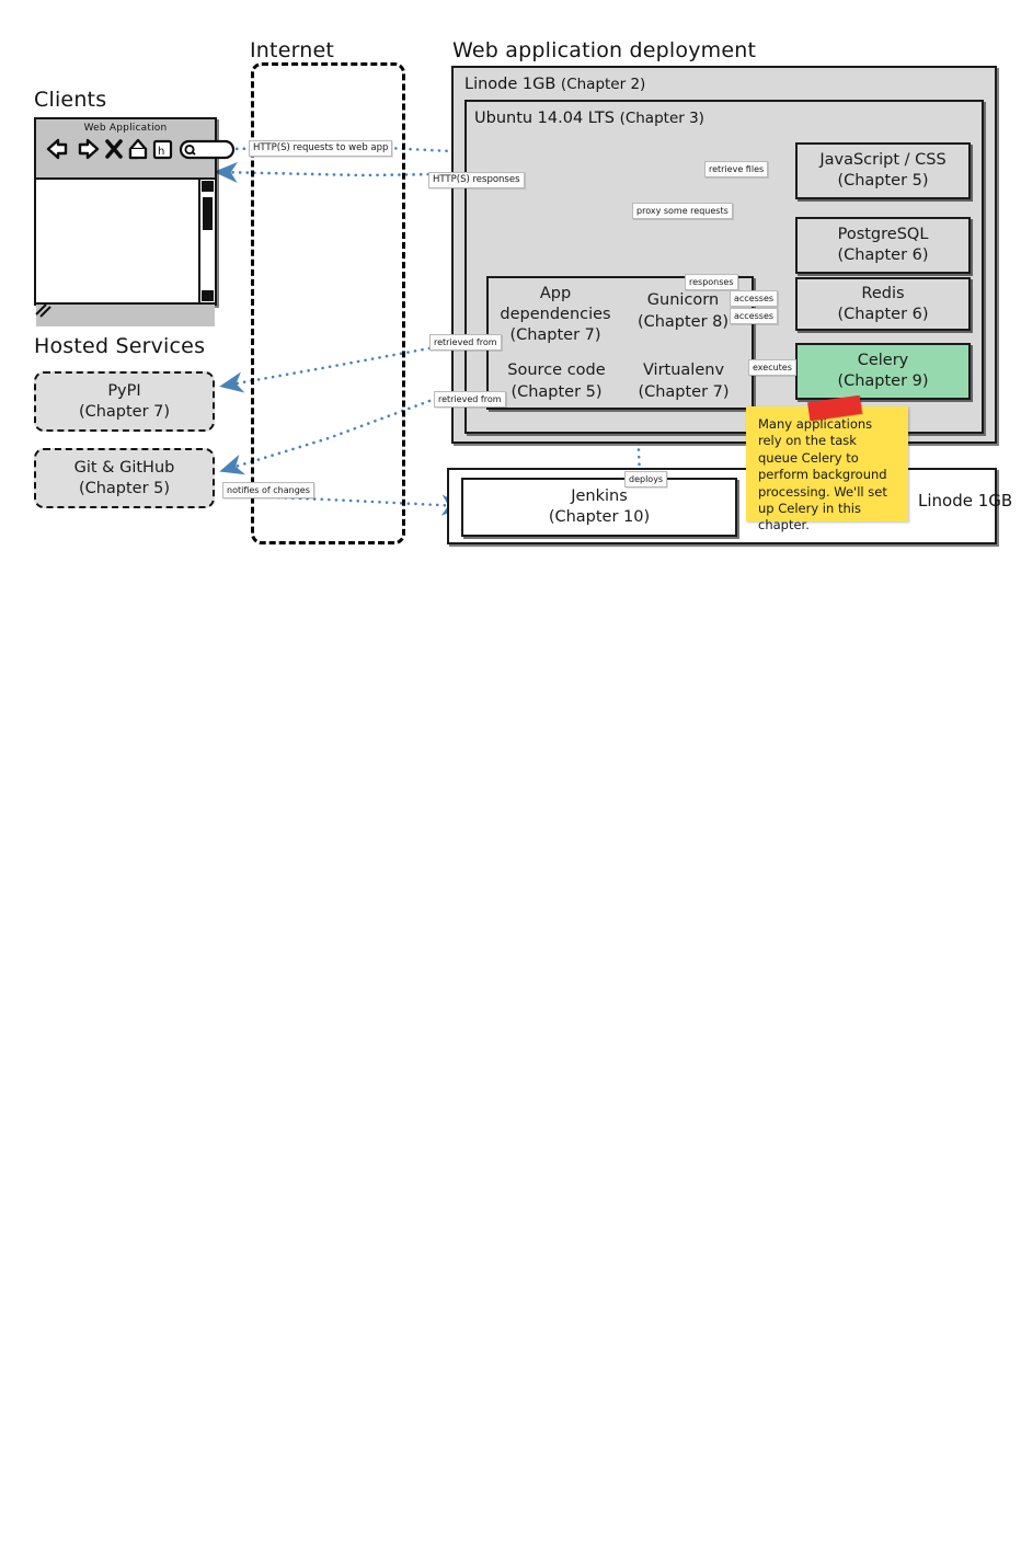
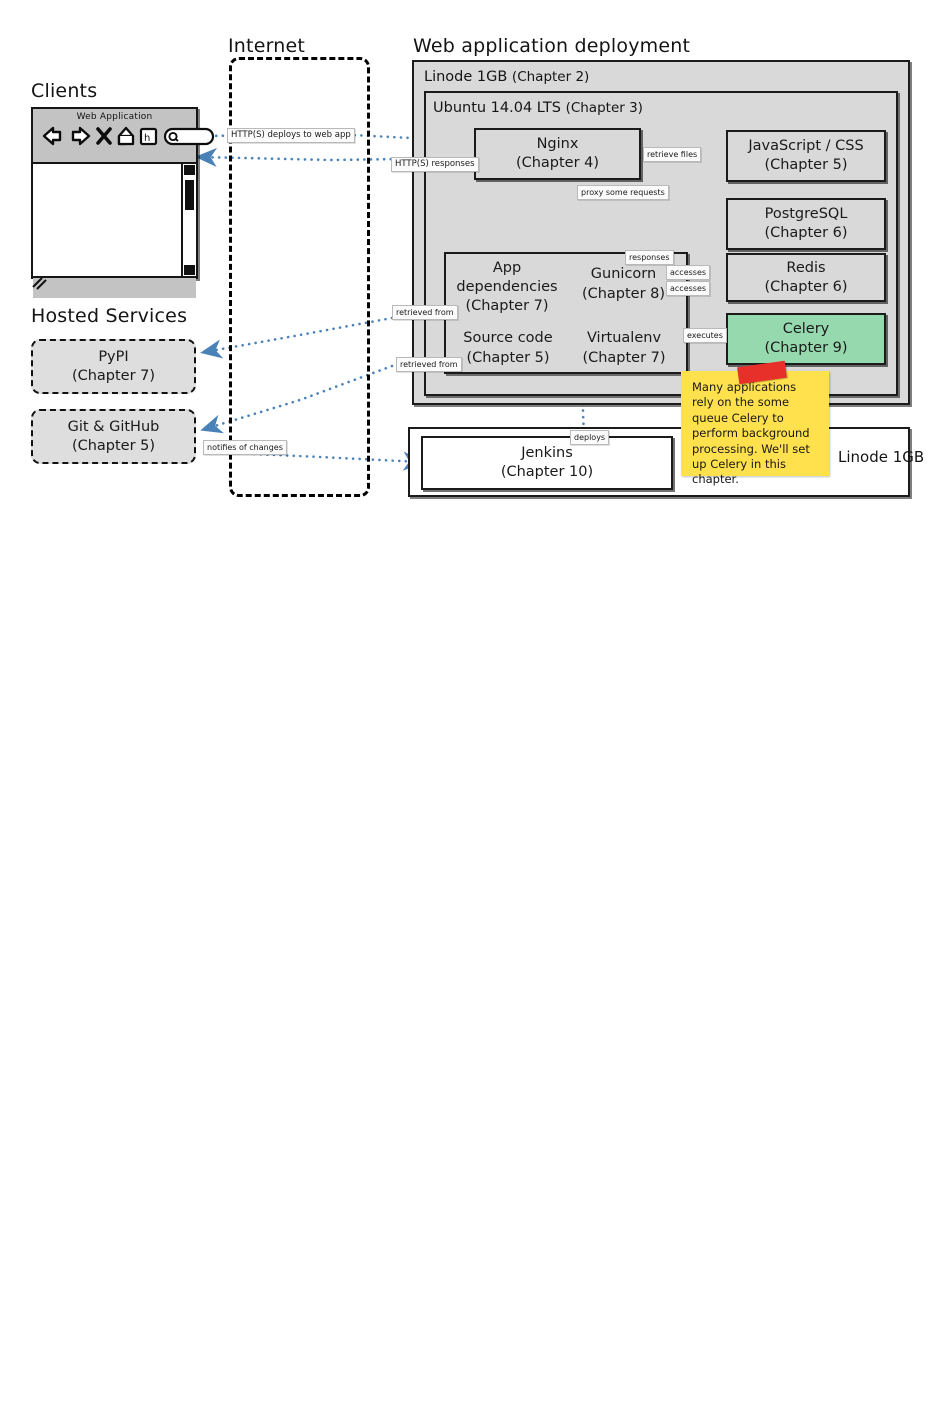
  Internet
  Clients
  Web Application
  h
  Hosted Services
  PyPI
  (Chapter 7)
  Git & GitHub
  (Chapter 5)
  Web application deployment
  Linode 1GB (Chapter 2)
  Ubuntu 14.04 LTS (Chapter 3)
+ Nginx
+ (Chapter 4)
  JavaScript / CSS
  (Chapter 5)
  PostgreSQL
  (Chapter 6)
  Redis
  (Chapter 6)
  Celery
  (Chapter 9)
  App
  dependencies
  (Chapter 7)
  Gunicorn
  (Chapter 8)
  Source code
  (Chapter 5)
  Virtualenv
  (Chapter 7)
  Linode 1GB
  Jenkins
  (Chapter 10)
- HTTP(S) requests to web app
+ HTTP(S) deploys to web app
  HTTP(S) responses
  retrieve files
  proxy some requests
  responses
  accesses
  accesses
  executes
  retrieved from
  retrieved from
  notifies of changes
  deploys
- Many applications rely on the task queue Celery to perform background processing. We'll set up Celery in this chapter.
+ Many applications rely on the some queue Celery to perform background processing. We'll set up Celery in this chapter.
